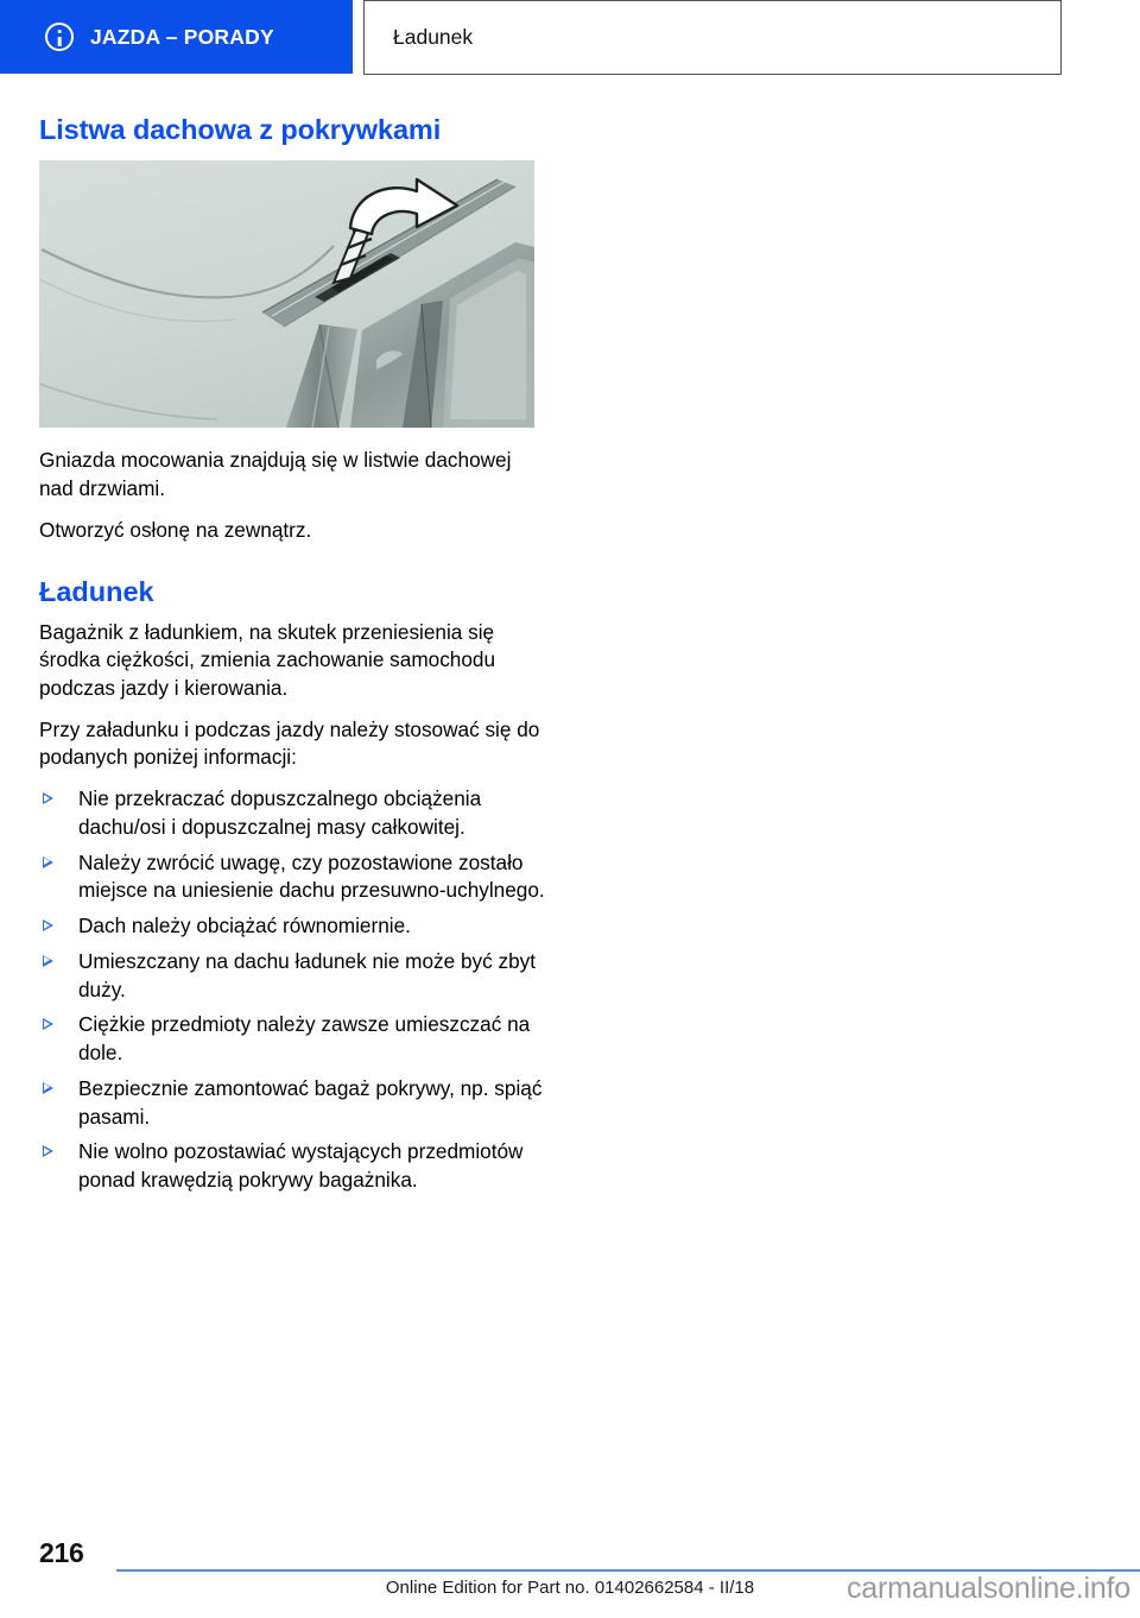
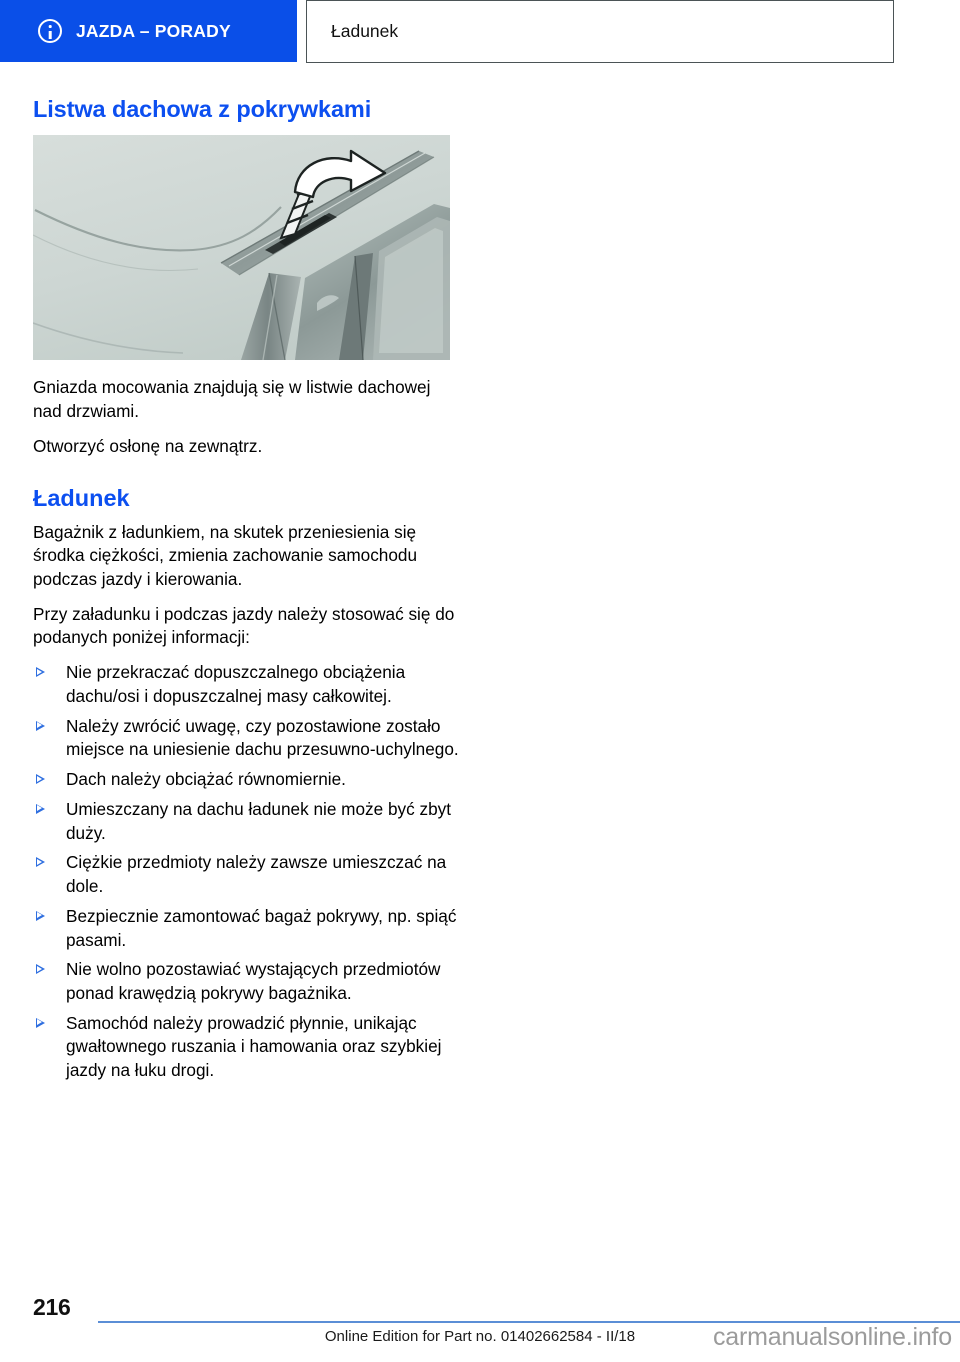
  JAZDA – PORADY
  Ładunek
  Listwa dachowa z pokrywkami
  Gniazda mocowania znajdują się w listwie dachowej nad drzwiami.
  Otworzyć osłonę na zewnątrz.
  Ładunek
  Bagażnik z ładunkiem, na skutek przeniesienia się środka ciężkości, zmienia zachowanie samochodu podczas jazdy i kierowania.
  Przy załadunku i podczas jazdy należy stosować się do podanych poniżej informacji:
  Nie przekraczać dopuszczalnego obciążenia dachu/osi i dopuszczalnej masy całkowitej.
  Należy zwrócić uwagę, czy pozostawione zostało miejsce na uniesienie dachu przesuwno-uchylnego.
  Dach należy obciążać równomiernie.
  Umieszczany na dachu ładunek nie może być zbyt duży.
  Ciężkie przedmioty należy zawsze umieszczać na dole.
  Bezpiecznie zamontować bagaż pokrywy, np. spiąć pasami.
  Nie wolno pozostawiać wystających przedmiotów ponad krawędzią pokrywy bagażnika.
+ Samochód należy prowadzić płynnie, unikając gwałtownego ruszania i hamowania oraz szybkiej jazdy na łuku drogi.
  216
  Online Edition for Part no. 01402662584 - II/18
  carmanualsonline.info
